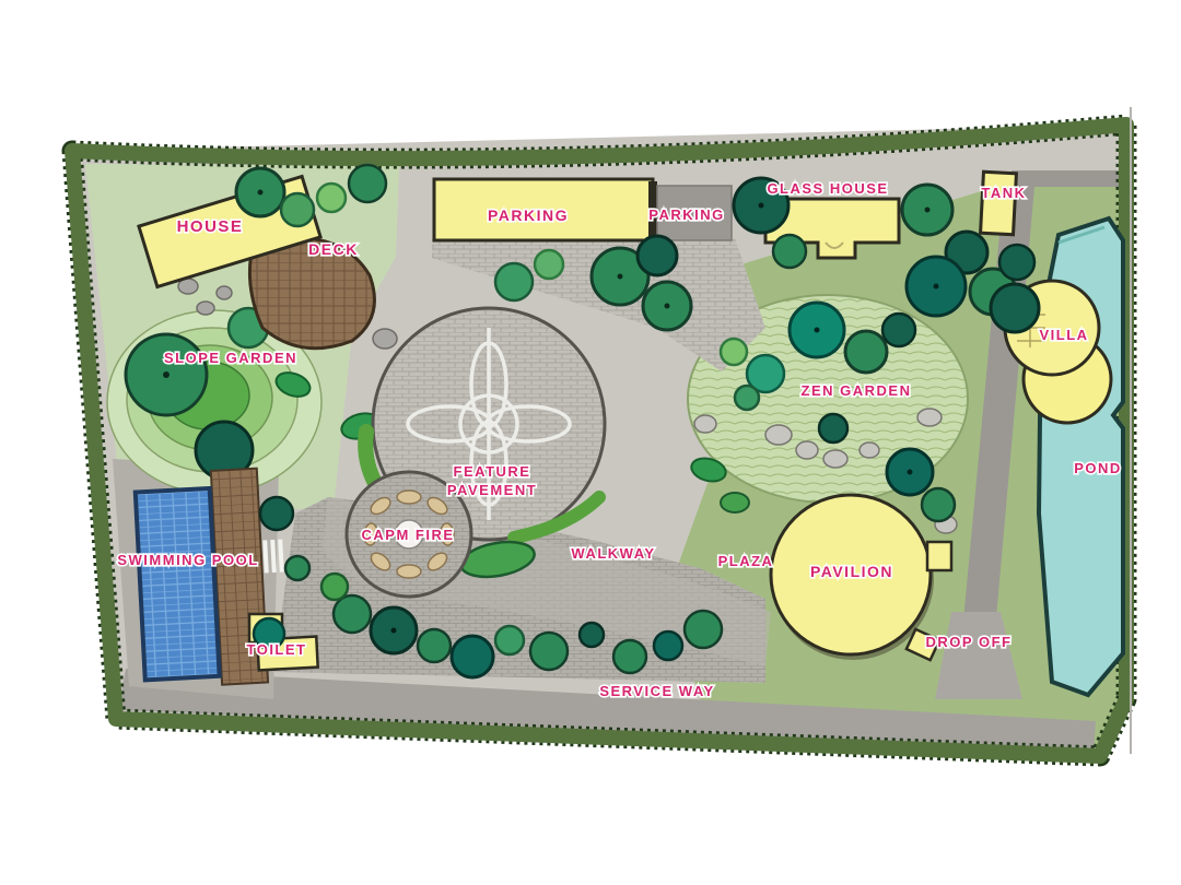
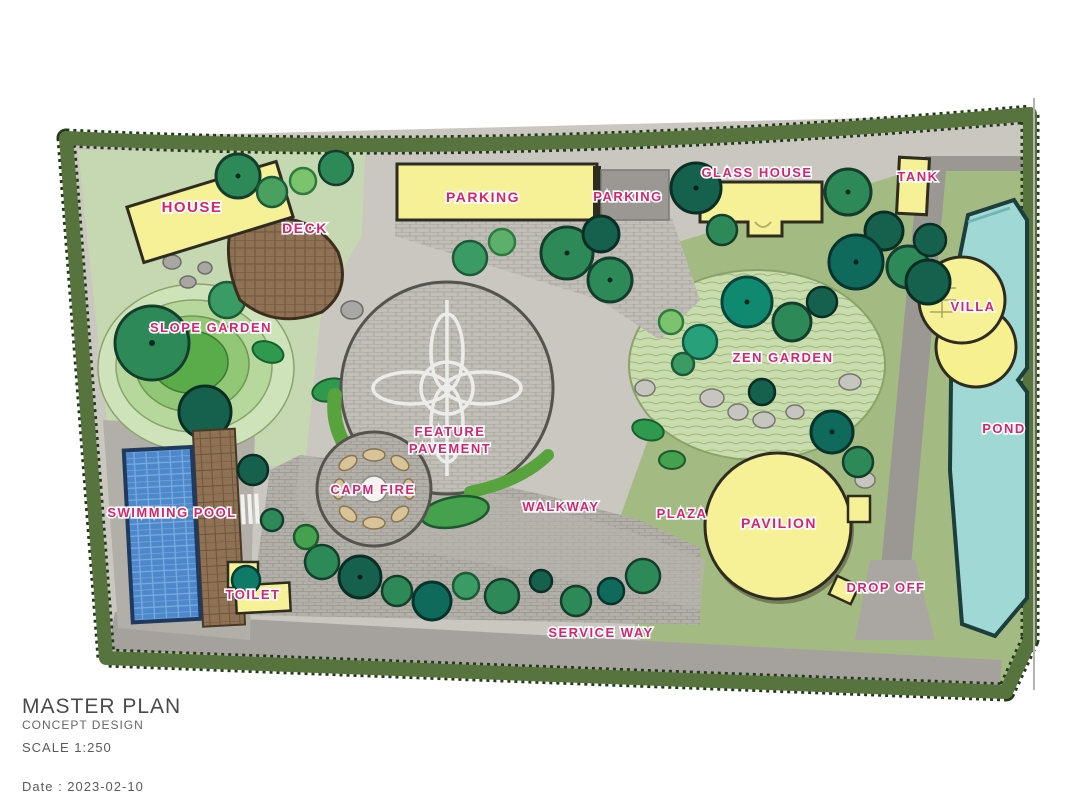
  HOUSE
  DECK
  PARKING
  PARKING
  GLASS HOUSE
  TANK
  VILLA
  SLOPE GARDEN
  ZEN GARDEN
  FEATURE
  PAVEMENT
  CAPM FIRE
  SWIMMING POOL
  TOILET
  WALKWAY
  PLAZA
  PAVILION
  DROP OFF
  SERVICE WAY
  POND
+ MASTER PLAN
+ CONCEPT DESIGN
+ SCALE 1:250
+ Date : 2023-02-10
